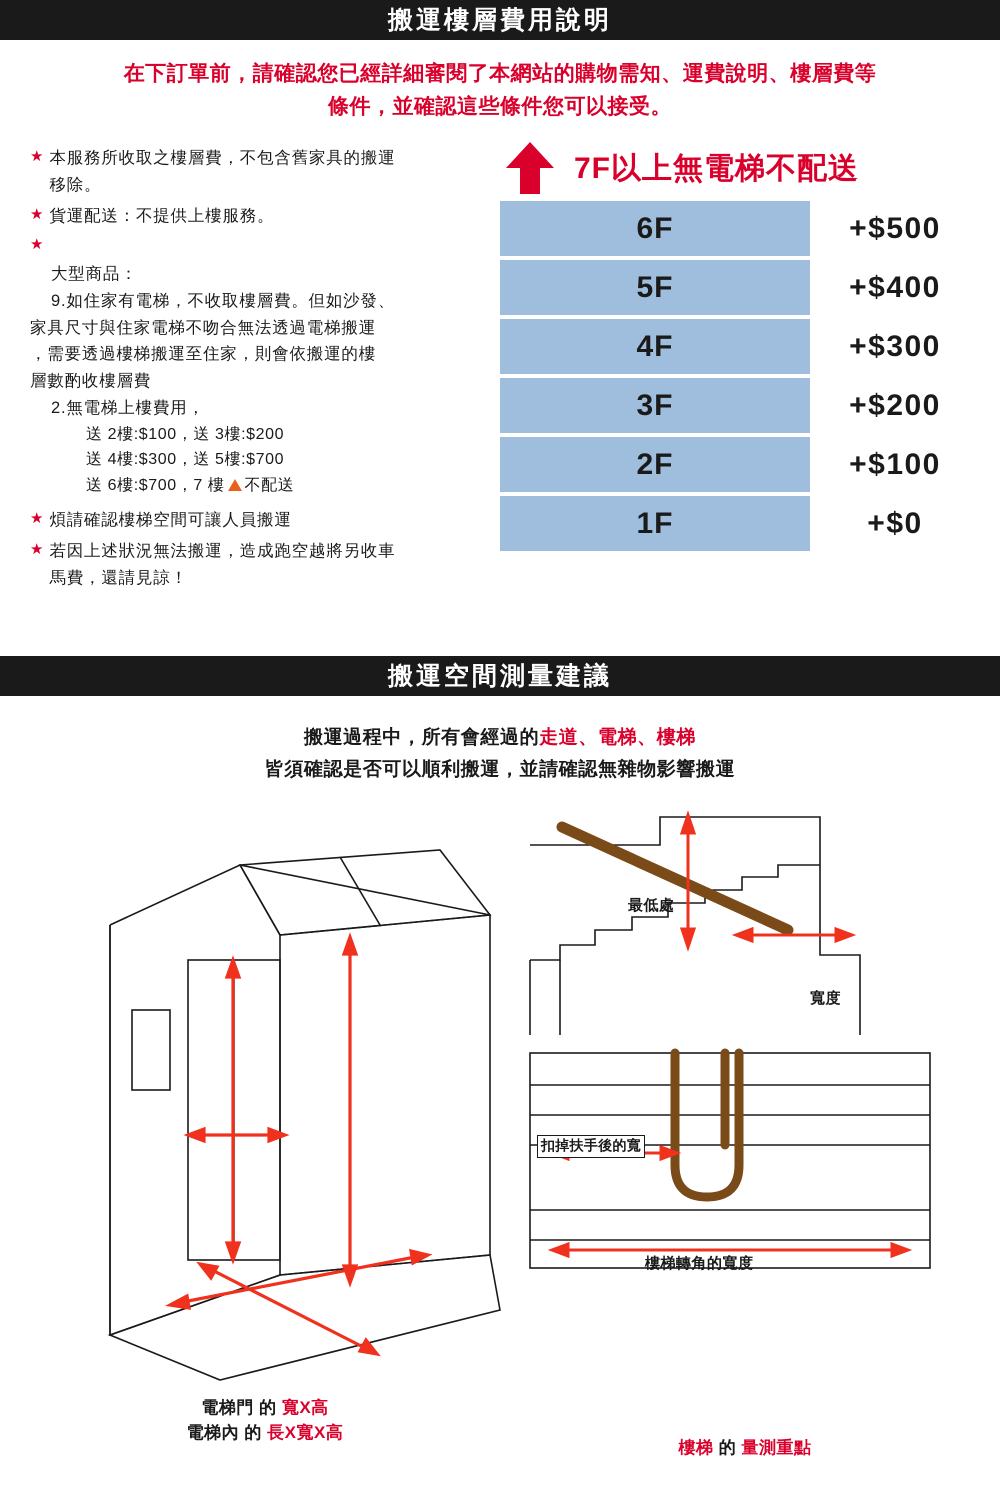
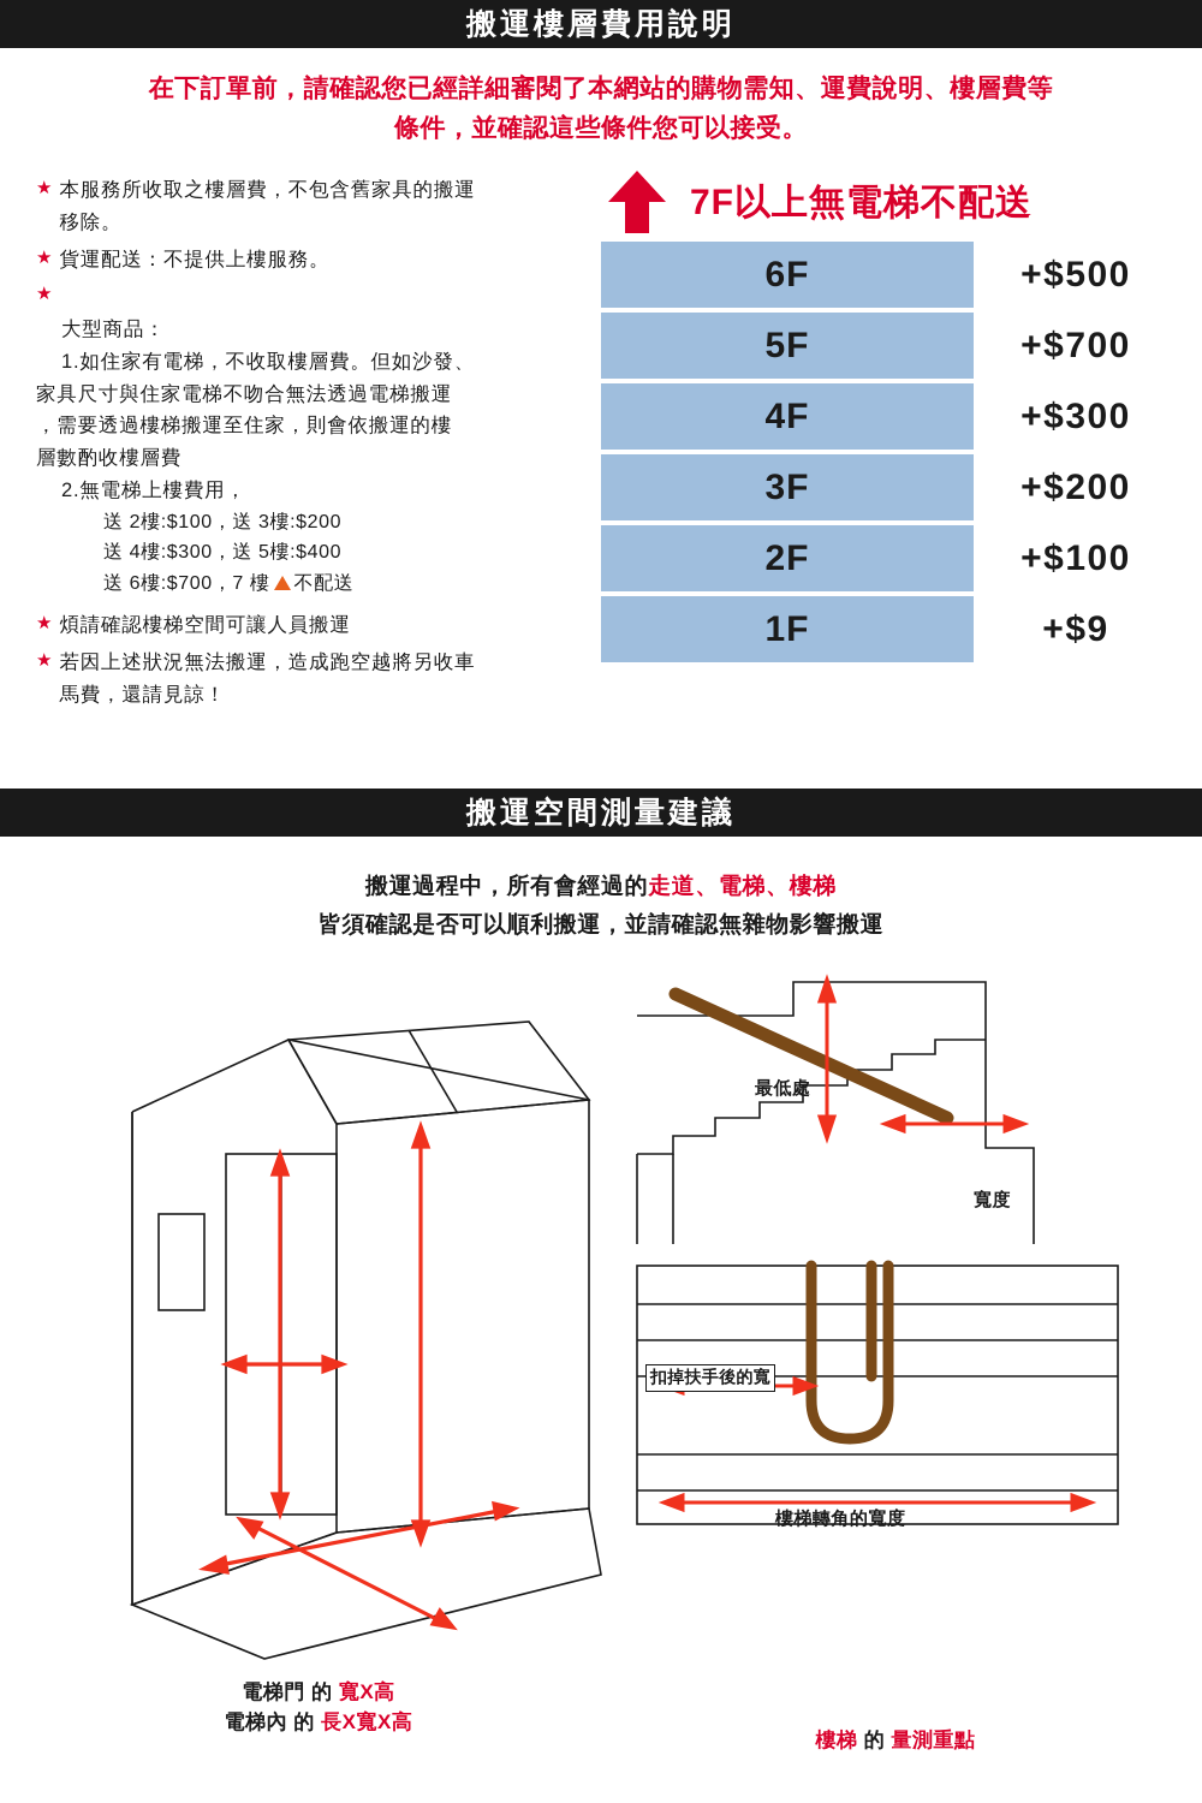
  搬運樓層費用說明
  在下訂單前，請確認您已經詳細審閱了本網站的購物需知、運費說明、樓層費等
  條件，並確認這些條件您可以接受。
  ★
  本服務所收取之樓層費，不包含舊家具的搬運
  移除。
  ★
  貨運配送：不提供上樓服務。
  ★
  大型商品：
- 9.如住家有電梯，不收取樓層費。但如沙發、
+ 1.如住家有電梯，不收取樓層費。但如沙發、
  家具尺寸與住家電梯不吻合無法透過電梯搬運
  ，需要透過樓梯搬運至住家，則會依搬運的樓
  層數酌收樓層費
  2.無電梯上樓費用，
  送 2樓:$100，送 3樓:$200
- 送 4樓:$300，送 5樓:$700
+ 送 4樓:$300，送 5樓:$400
  送 6樓:$700，7 樓 不配送
  ★
  煩請確認樓梯空間可讓人員搬運
  ★
  若因上述狀況無法搬運，造成跑空越將另收車
  馬費，還請見諒！
  7F以上無電梯不配送
  6F
  +$500
  5F
- +$400
+ +$700
  4F
  +$300
  3F
  +$200
  2F
  +$100
  1F
- +$0
+ +$9
  搬運空間測量建議
  搬運過程中，所有會經過的走道、電梯、樓梯
  皆須確認是否可以順利搬運，並請確認無雜物影響搬運
  最低處
  寬度
  扣掉扶手後的寬
  樓梯轉角的寬度
  電梯門 的 寬X高
  電梯內 的 長X寬X高
  樓梯 的 量測重點
